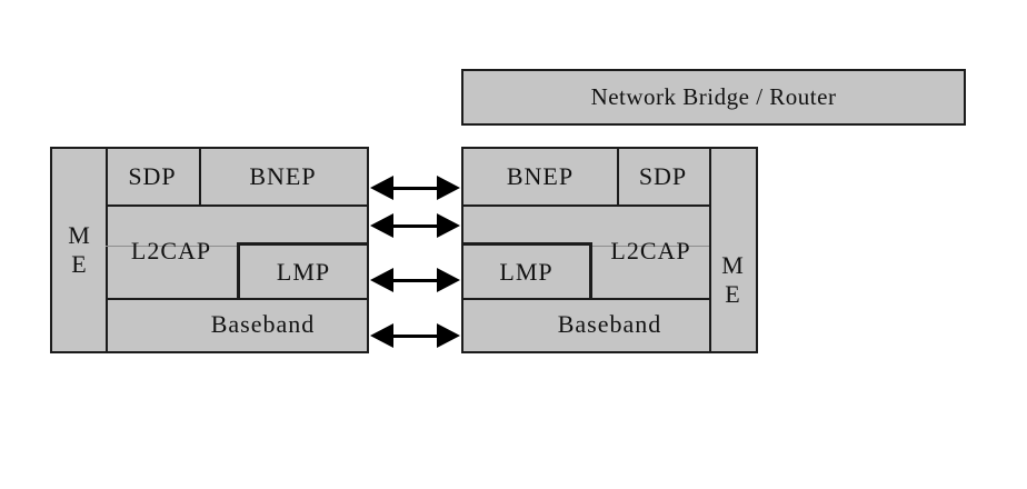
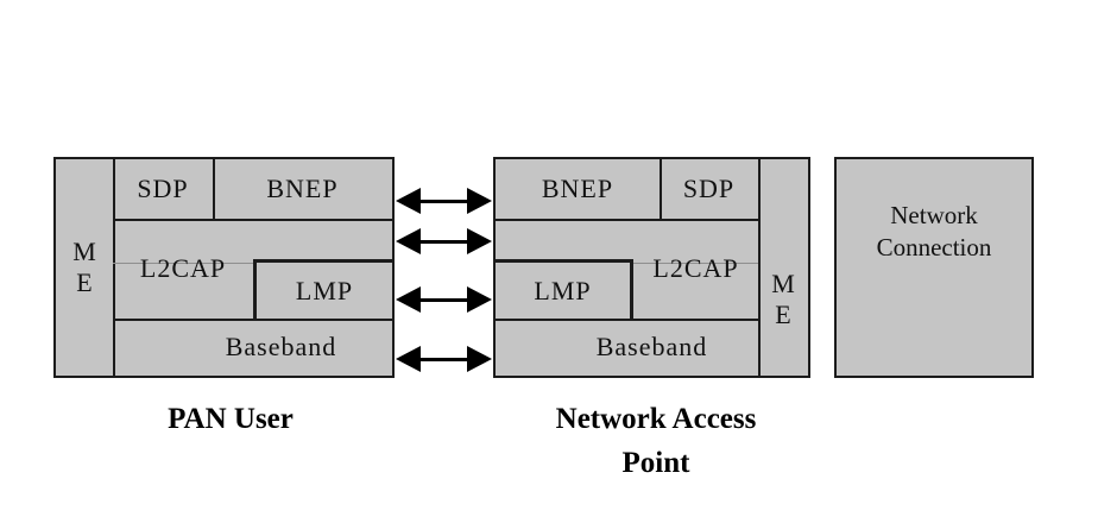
- Network Bridge / Router
  LMP
  M E
  SDP
  BNEP
  L2CAP
  Baseband
  LMP
  BNEP
  SDP
  L2CAP
  Baseband
  M E
+ Network Connection
+ PAN User
+ Network Access Point
